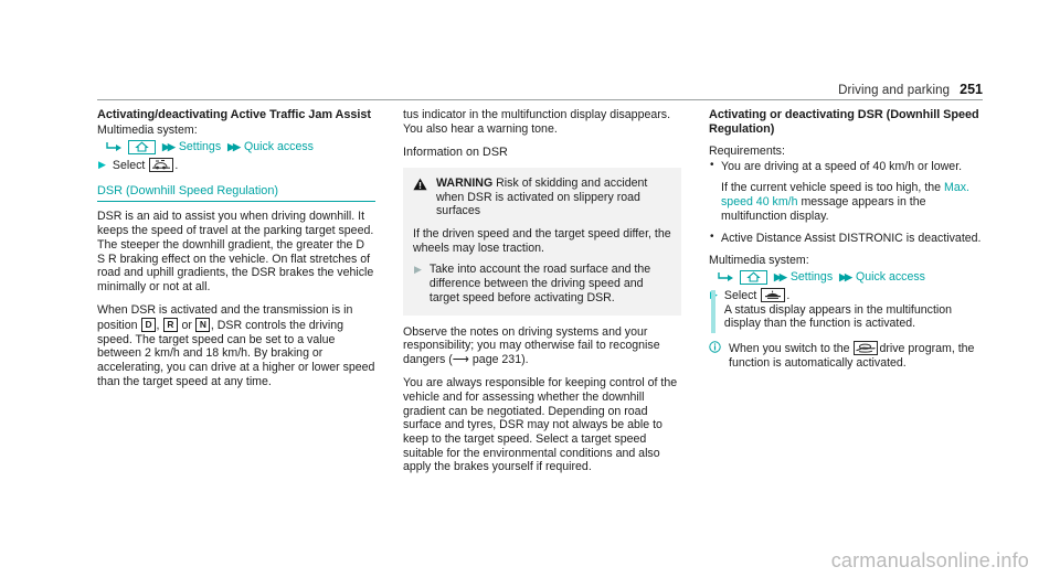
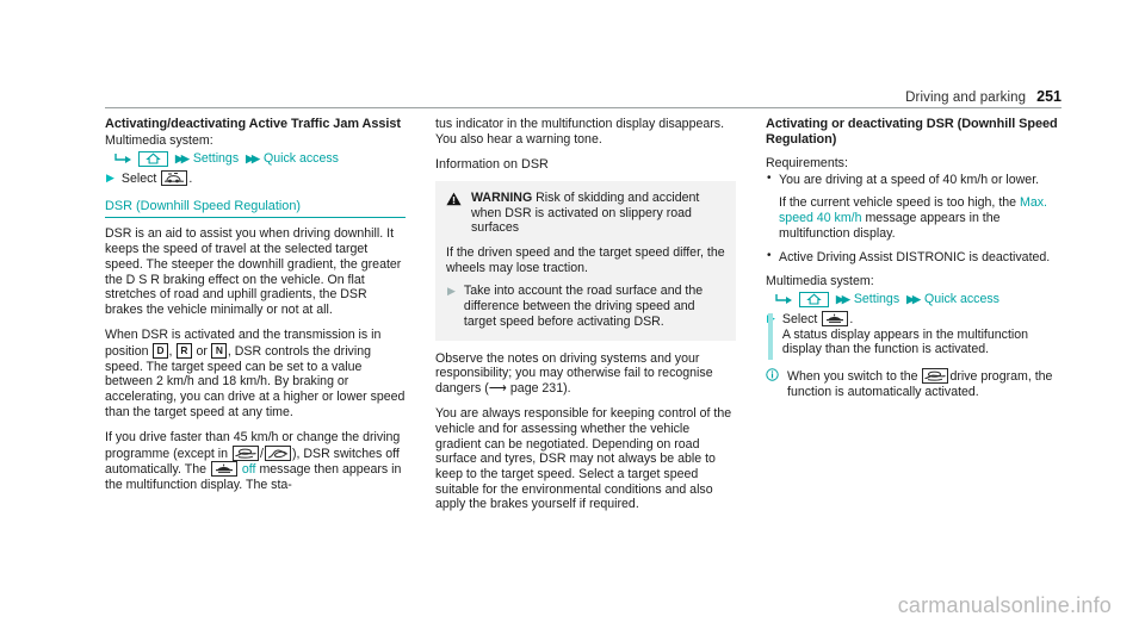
  Driving and parking 251
  Activating/deactivating Active Traffic Jam Assist
  Multimedia system:
  ▶▶
  Settings
  ▶▶
  Quick access
  ▶
  Select .
  DSR (Downhill Speed Regulation)
- DSR is an aid to assist you when driving downhill. It keeps the speed of travel at the parking target speed. The steeper the downhill gradient, the greater the D S R braking effect on the vehicle. On flat stretches of road and uphill gradients, the DSR brakes the vehicle minimally or not at all.
+ DSR is an aid to assist you when driving downhill. It keeps the speed of travel at the selected target speed. The steeper the downhill gradient, the greater the D S R braking effect on the vehicle. On flat stretches of road and uphill gradients, the DSR brakes the vehicle minimally or not at all.
  When DSR is activated and the transmission is in position D , R or N , DSR controls the driving speed. The target speed can be set to a value between 2 km/h and 18 km/h. By braking or accelerating, you can drive at a higher or lower speed than the target speed at any time.
+ If you drive faster than 45 km/h or change the driving programme (except in / ), DSR switches off automatically. The off message then appears in the multifunction display. The sta-
  tus indicator in the multifunction display disappears. You also hear a warning tone.
  Information on DSR
  WARNING Risk of skidding and accident when DSR is activated on slippery road surfaces
  If the driven speed and the target speed differ, the wheels may lose traction.
  ▶
  Take into account the road surface and the difference between the driving speed and target speed before activating DSR.
  Observe the notes on driving systems and your responsibility; you may otherwise fail to recognise dangers (⟶ page 231).
- You are always responsible for keeping control of the vehicle and for assessing whether the downhill gradient can be negotiated. Depending on road surface and tyres, DSR may not always be able to keep to the target speed. Select a target speed suitable for the environmental conditions and also apply the brakes yourself if required.
+ You are always responsible for keeping control of the vehicle and for assessing whether the vehicle gradient can be negotiated. Depending on road surface and tyres, DSR may not always be able to keep to the target speed. Select a target speed suitable for the environmental conditions and also apply the brakes yourself if required.
  Activating or deactivating DSR (Downhill Speed Regulation)
  Requirements:
  You are driving at a speed of 40 km/h or lower.
  If the current vehicle speed is too high, the Max. speed 40 km/h message appears in the multifunction display.
- Active Distance Assist DISTRONIC is deactivated.
+ Active Driving Assist DISTRONIC is deactivated.
  Multimedia system:
  ▶▶
  Settings
  ▶▶
  Quick access
  Select .
  A status display appears in the multifunction display than the function is activated.
  When you switch to the drive program, the function is automatically activated.
  carmanualsonline.info
